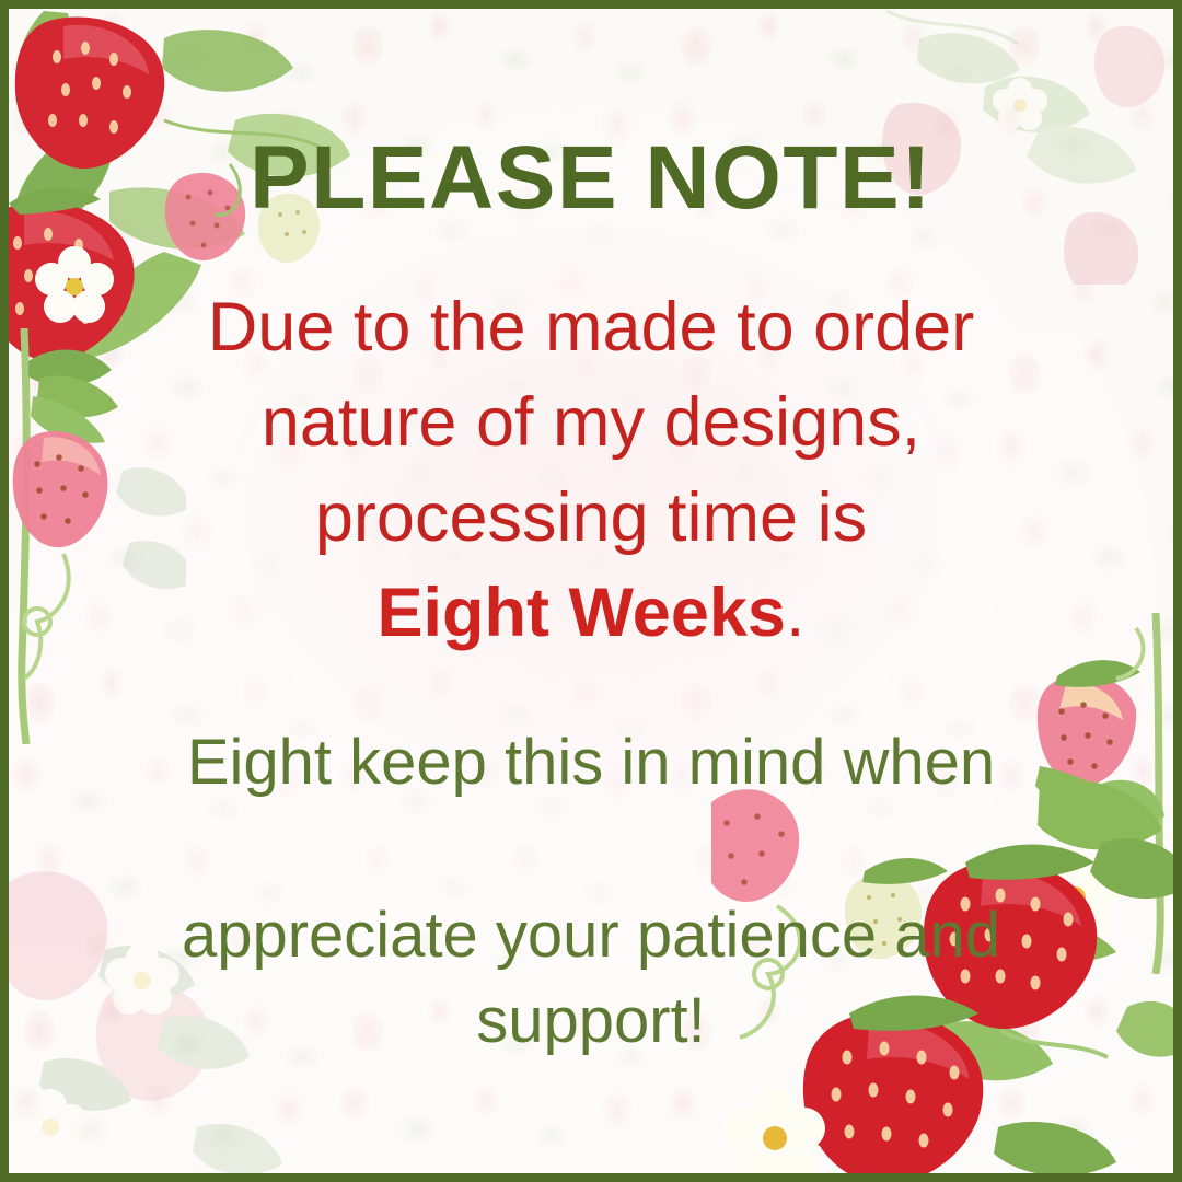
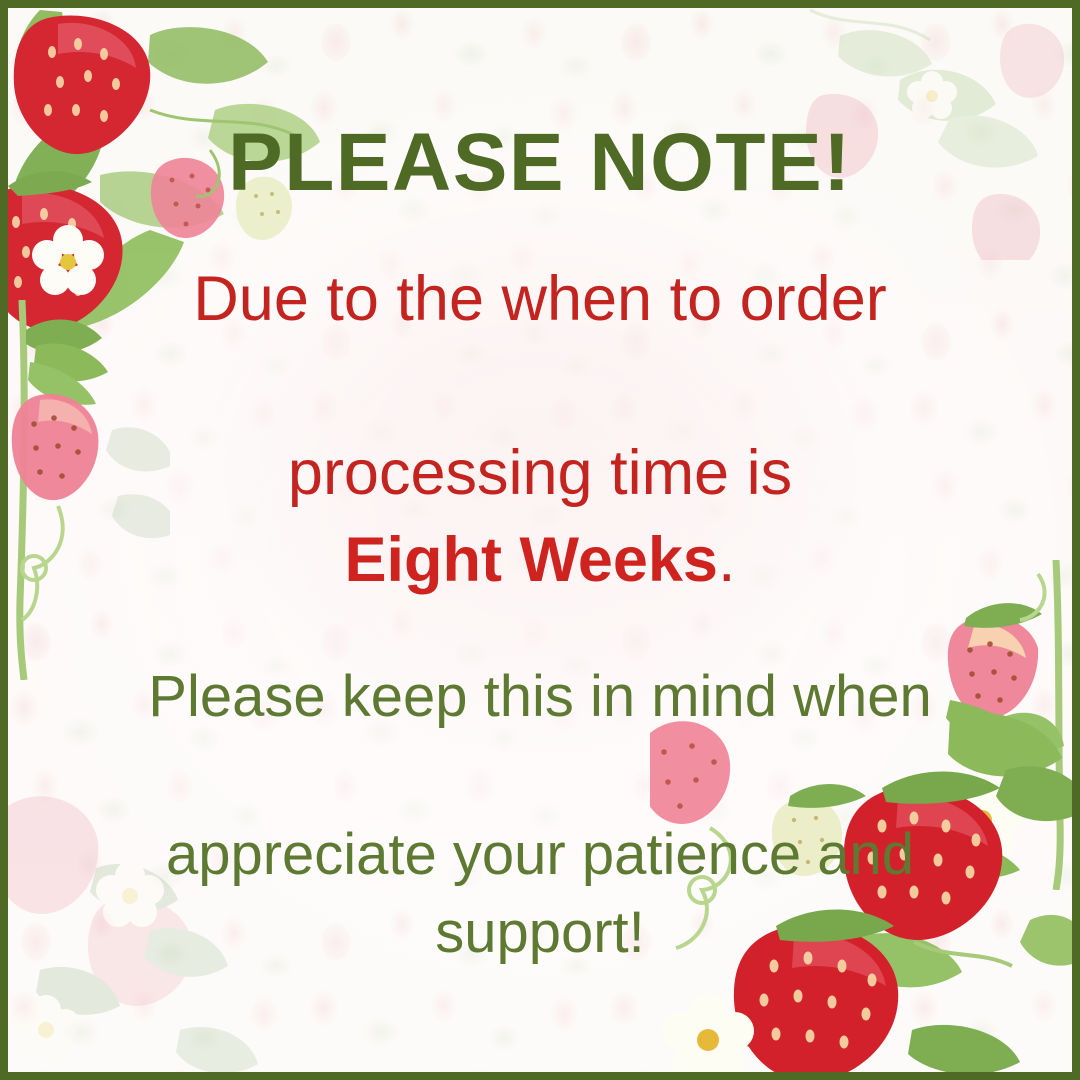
  PLEASE NOTE!
- Due to the made to order
+ Due to the when to order
- nature of my designs,
  processing time is
  Eight Weeks.
- Eight keep this in mind when
+ Please keep this in mind when
  appreciate your patience and
  support!
